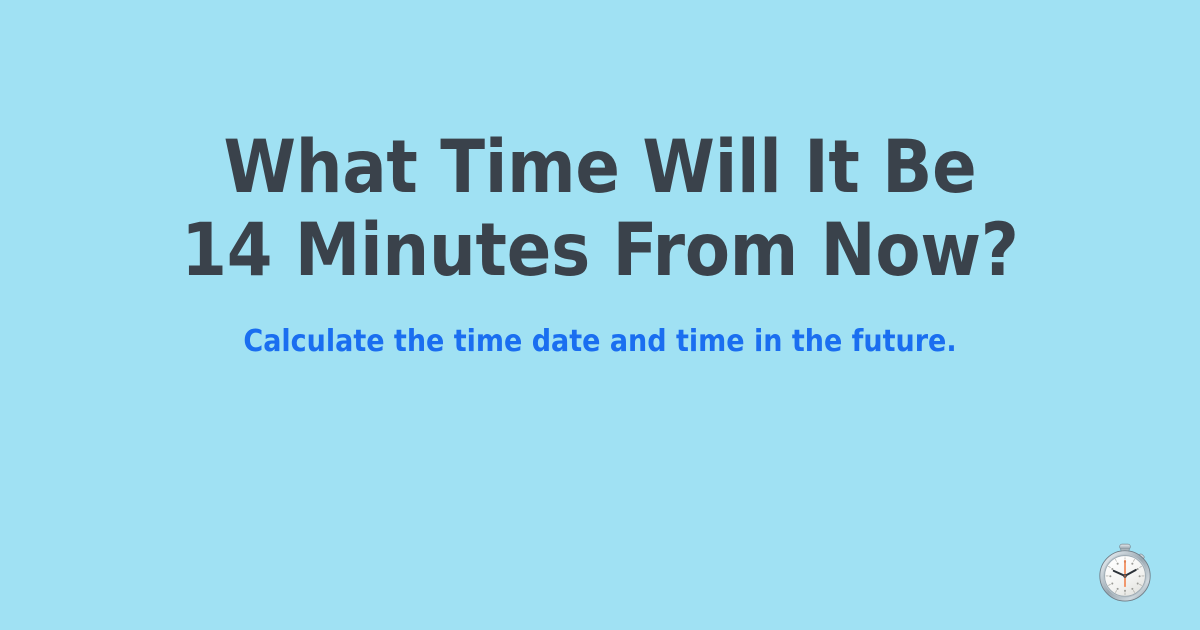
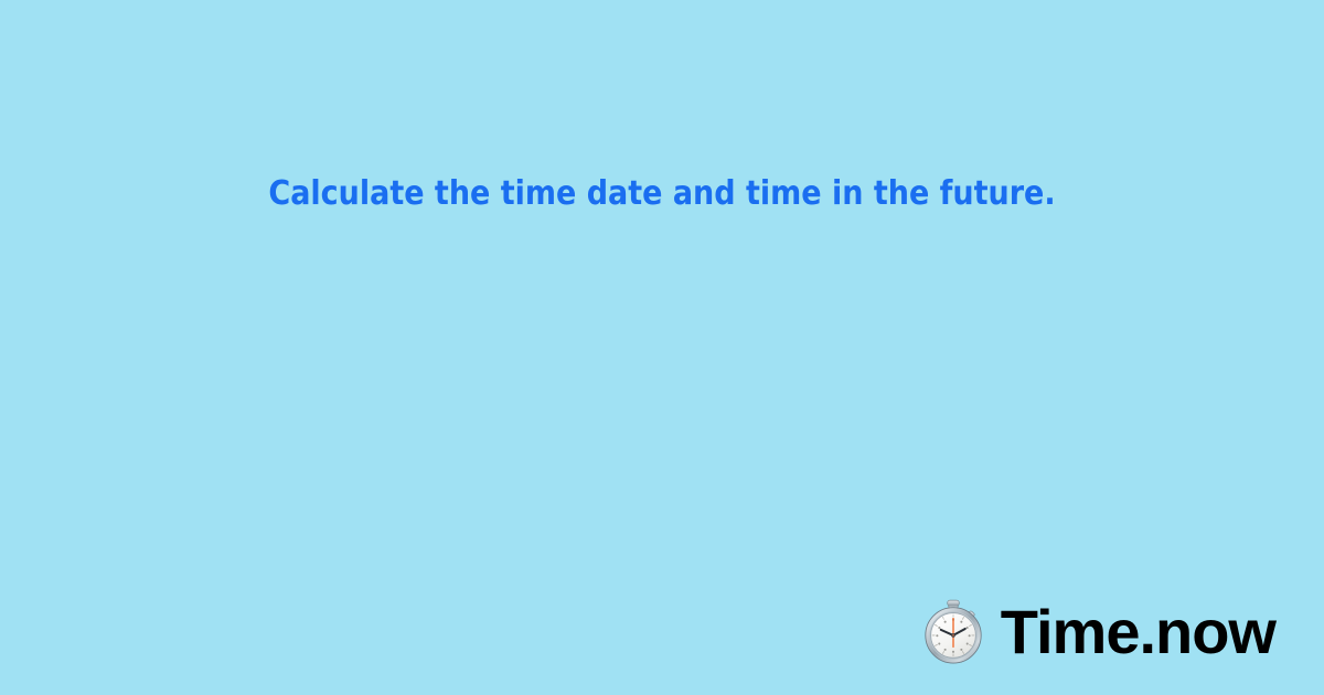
- What Time Will It Be
- 14 Minutes From Now?
  Calculate the time date and time in the future.
+ Time.now
